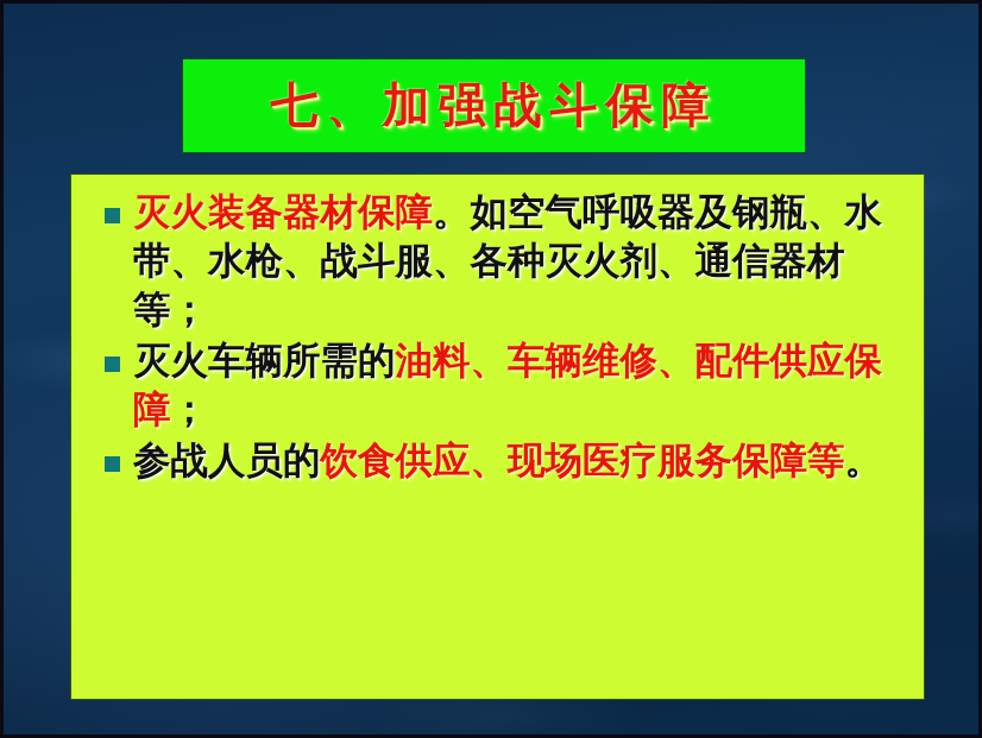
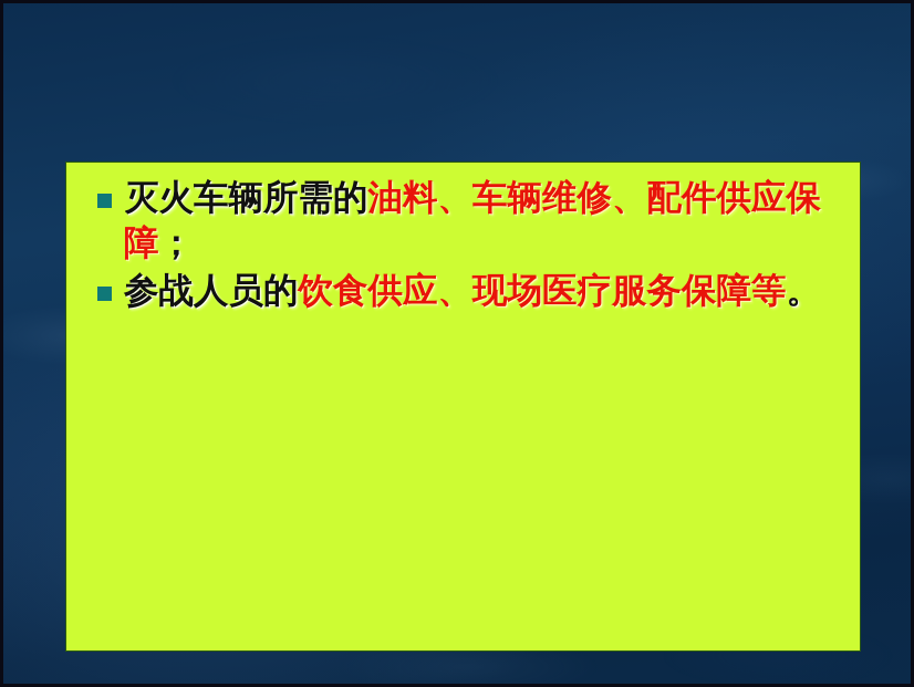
- 七、加强战斗保障
- 灭火装备器材保障。如空气呼吸器及钢瓶、水带、水枪、战斗服、各种灭火剂、通信器材等；
  灭火车辆所需的油料、车辆维修、配件供应保障；
  参战人员的饮食供应、现场医疗服务保障等。
